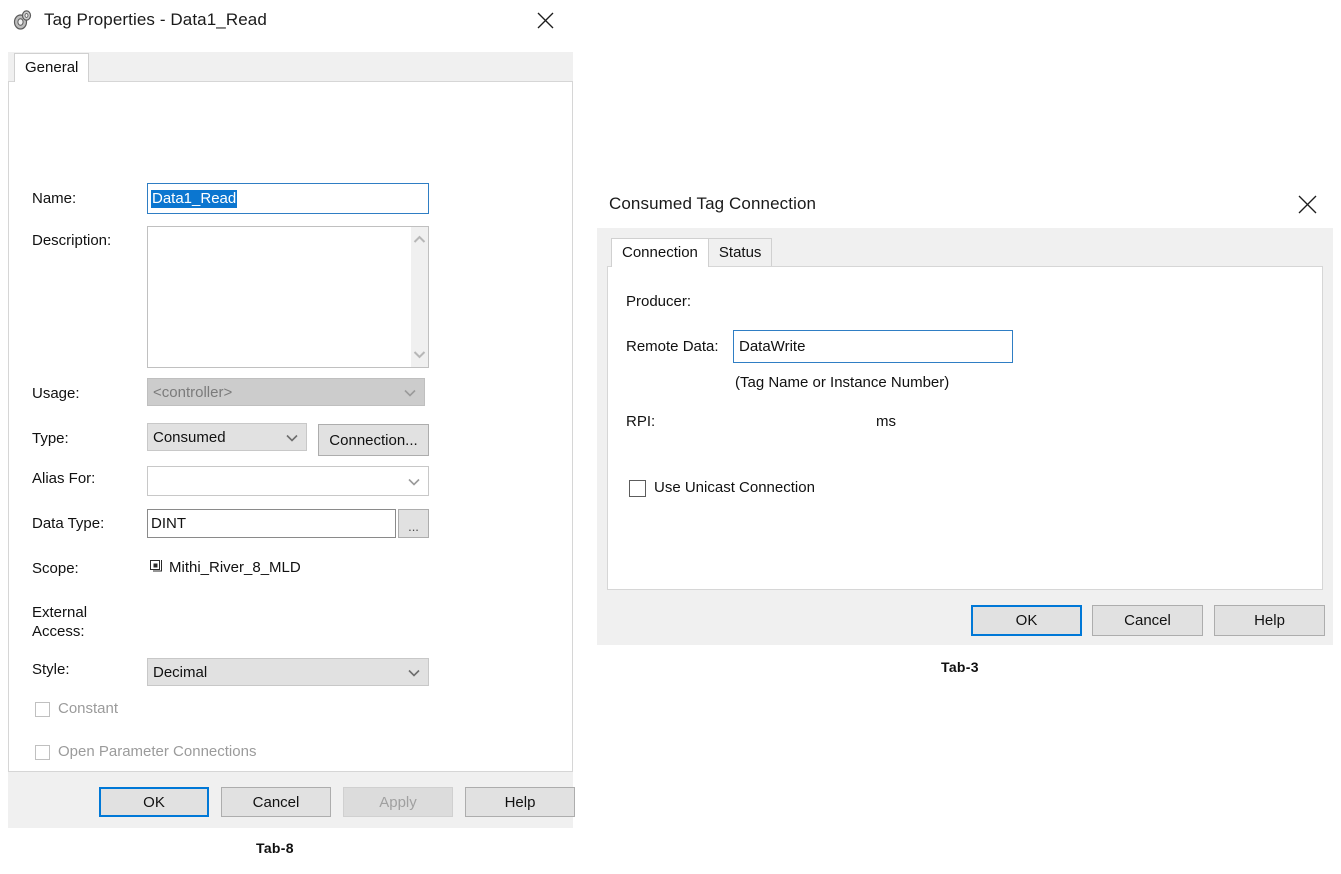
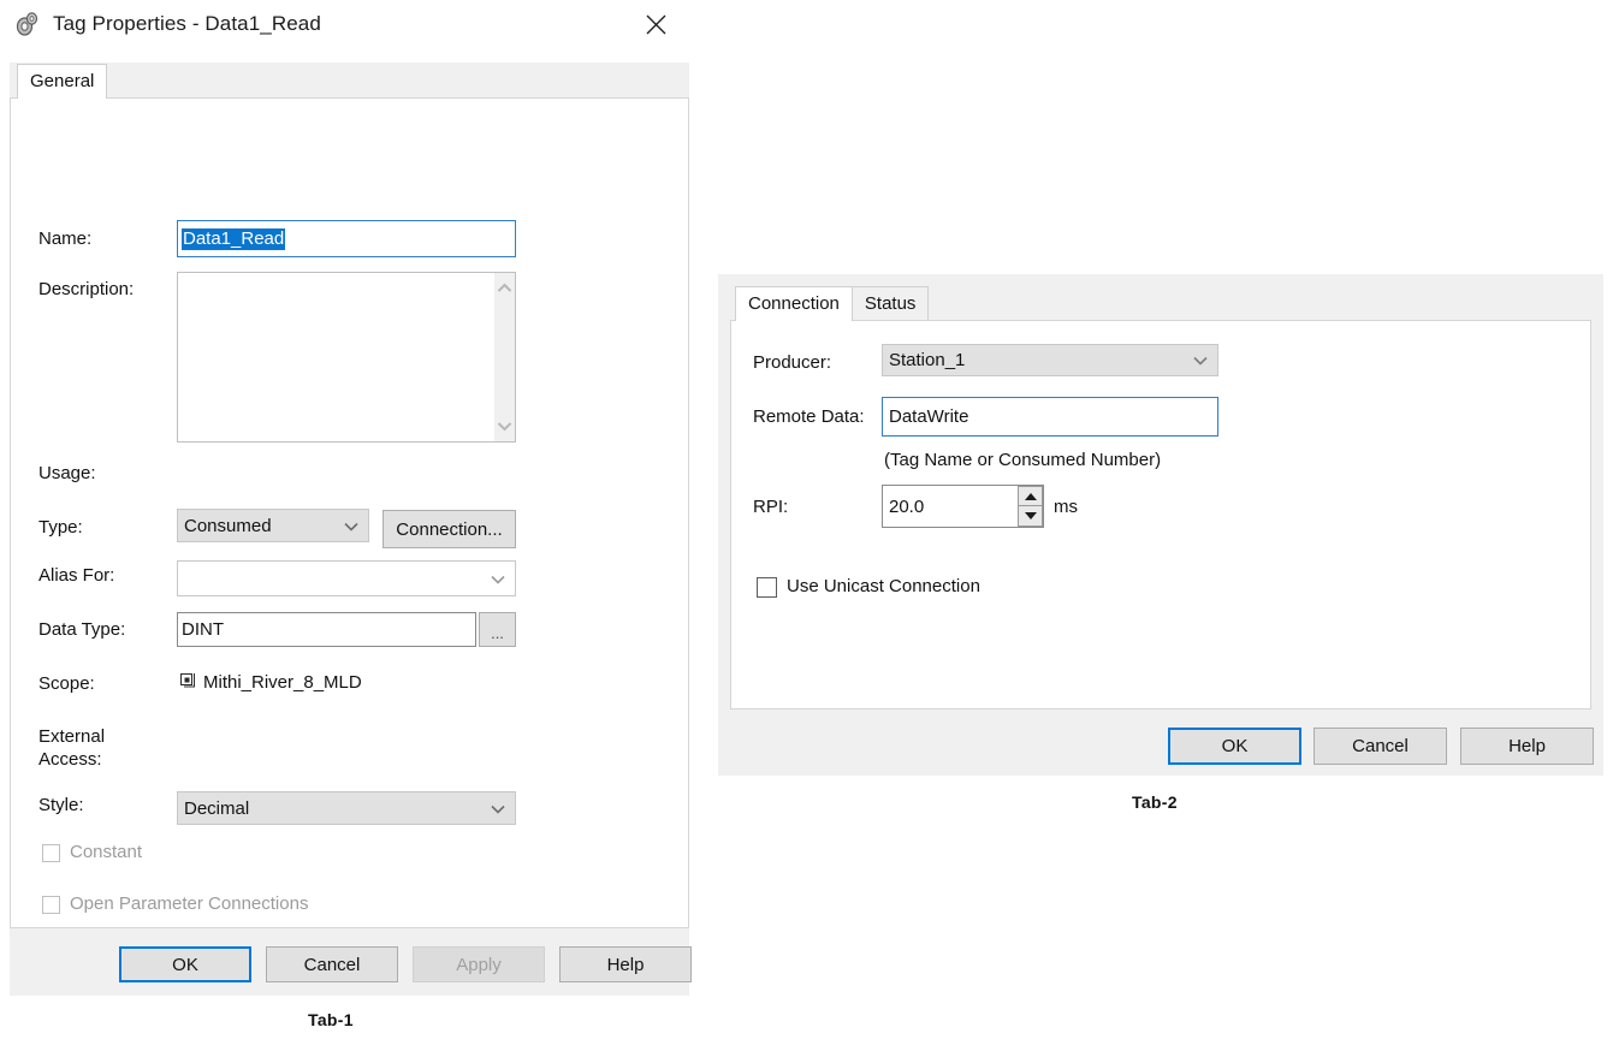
  Tag Properties - Data1_Read
  General
  Name:
  Data1_Read
  Description:
  Usage:
- <controller>
  Type:
  Consumed
  Connection...
  Alias For:
  Data Type:
  DINT
  ...
  Scope:
  Mithi_River_8_MLD
  External Access:
  Style:
  Decimal
  Constant
  Open Parameter Connections
  OK
  Cancel
  Apply
  Help
- Tab-8
+ Tab-1
- Consumed Tag Connection
  Connection
  Status
  Producer:
+ Station_1
  Remote Data:
  DataWrite
- (Tag Name or Instance Number)
+ (Tag Name or Consumed Number)
  RPI:
+ 20.0
  ms
  Use Unicast Connection
  OK
  Cancel
  Help
- Tab-3
+ Tab-2
